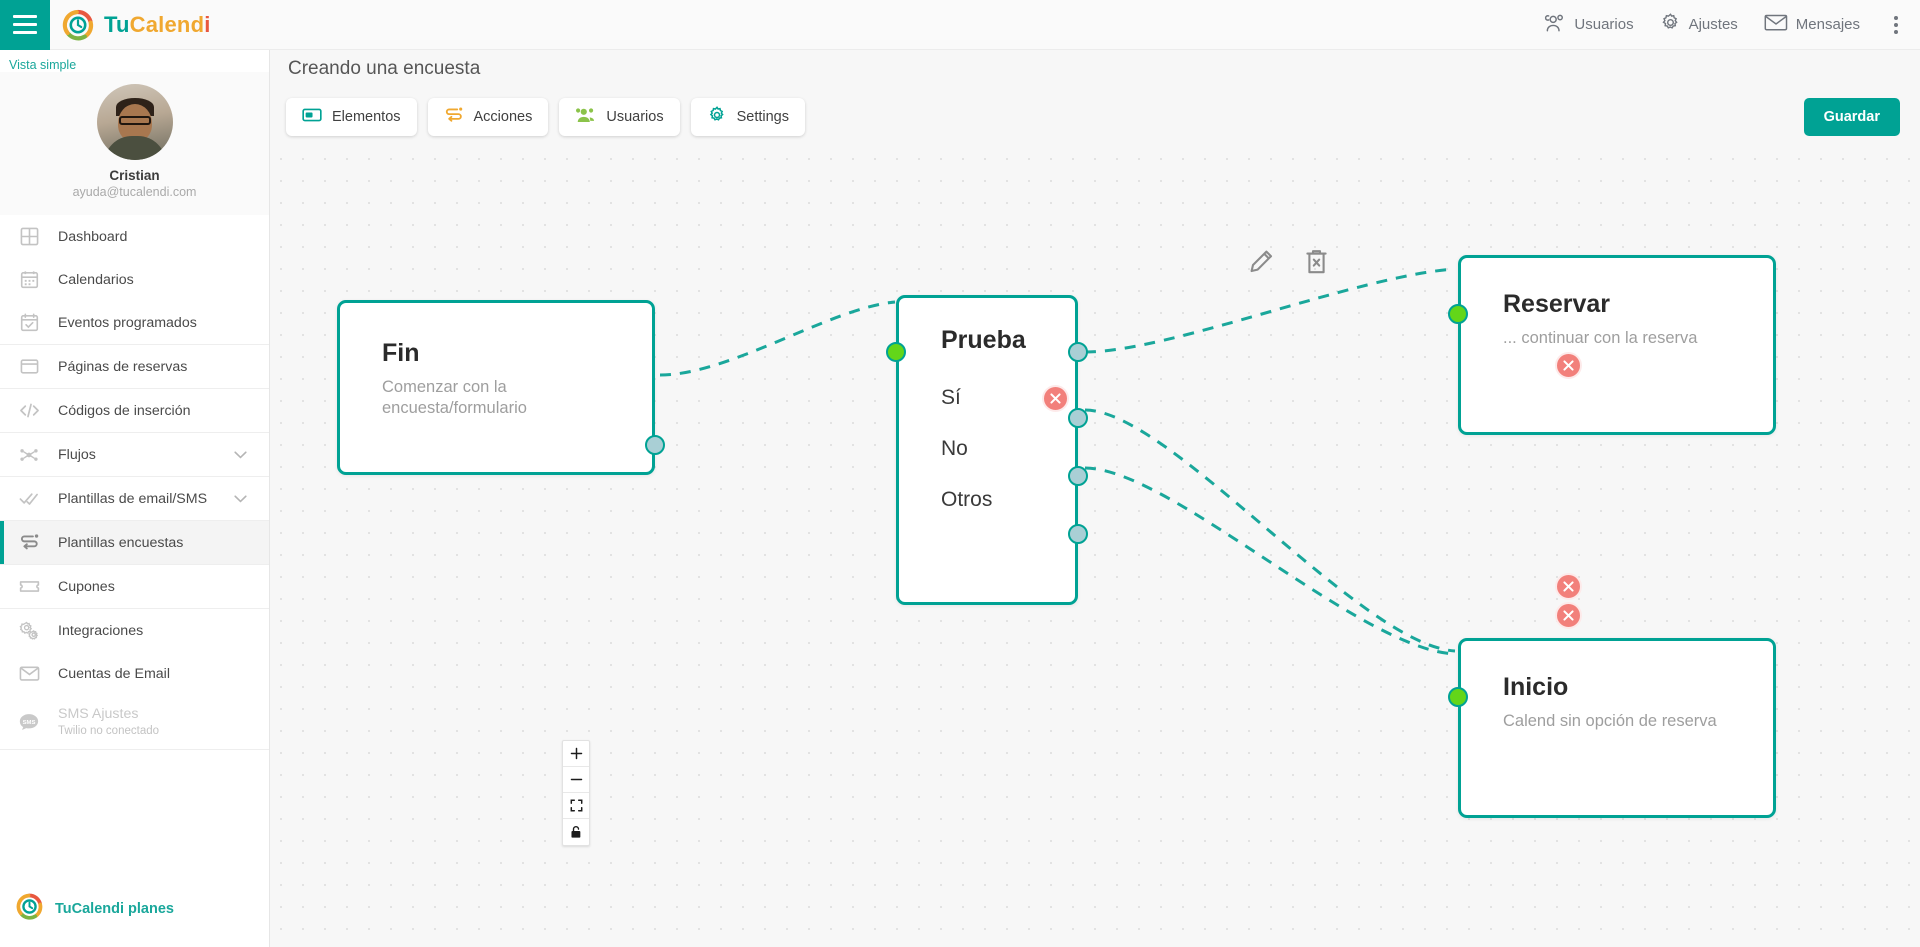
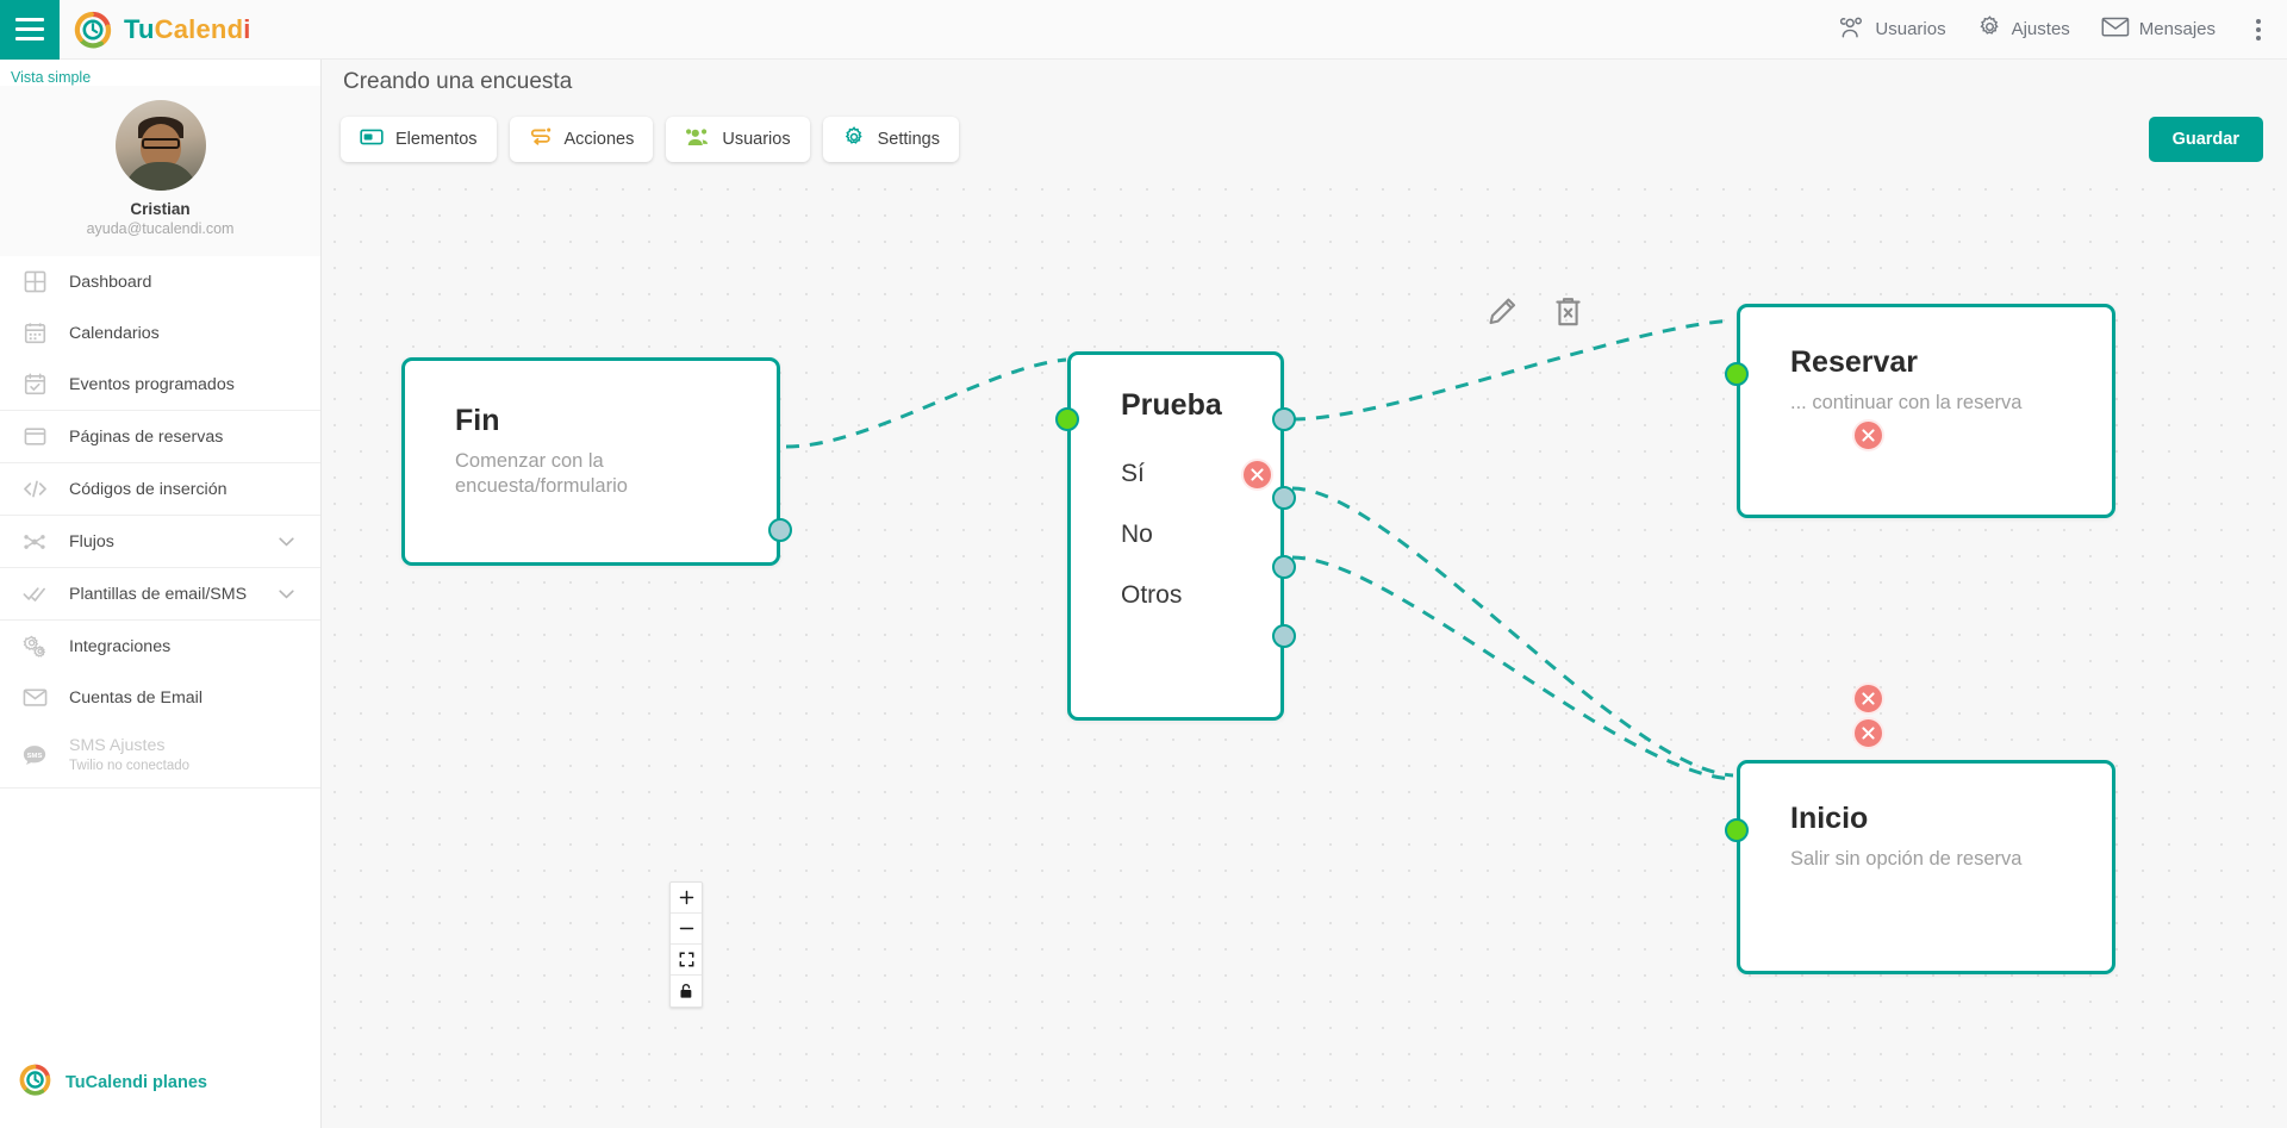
  TuCalendi
  Usuarios
  Ajustes
  Mensajes
  Vista simple
  Cristian
  ayuda@tucalendi.com
  Dashboard
  Calendarios
  Eventos programados
  Páginas de reservas
  Códigos de inserción
  Flujos
  Plantillas de email/SMS
- Plantillas encuestas
- Cupones
  Integraciones
  Cuentas de Email
  SMS Ajustes
  Twilio no conectado
  TuCalendi planes
  Creando una encuesta
  Elementos
  Acciones
  Usuarios
  Settings
  Guardar
  Fin
  Comenzar con la encuesta/formulario
  Prueba
  Sí
  No
  Otros
  Reservar
  ... continuar con la reserva
  Inicio
- Calend sin opción de reserva
+ Salir sin opción de reserva
